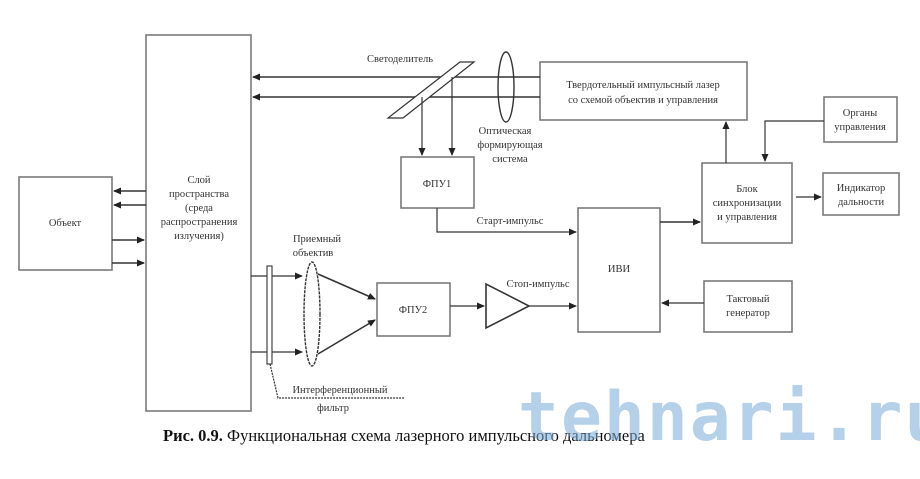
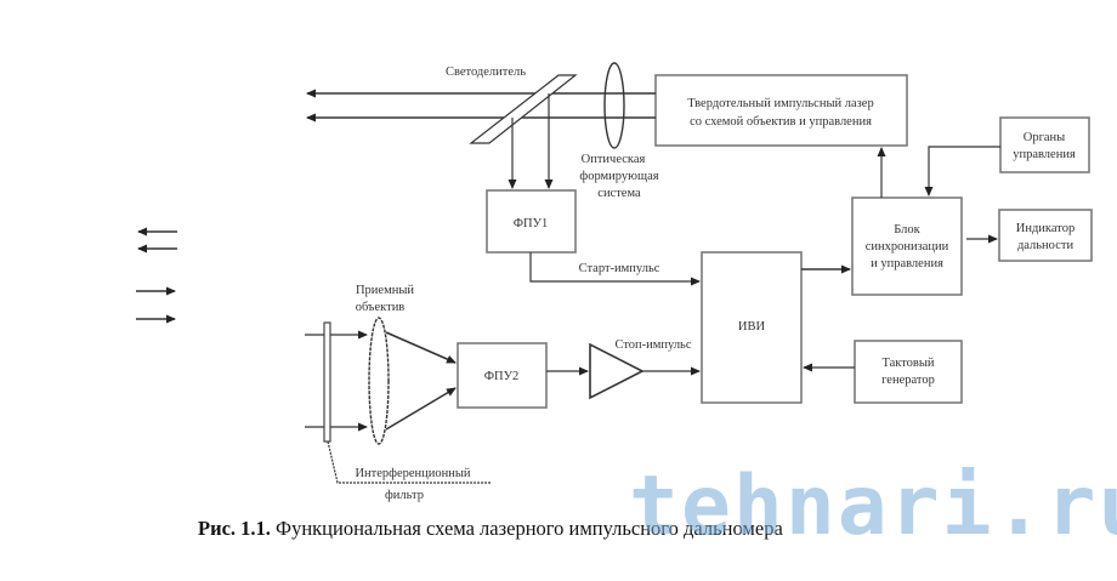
- Объект
- Слой
- пространства
- (среда
- распространения
- излучения)
  Твердотельный импульсный лазер
  со схемой объектив и управления
  Оптическая
  формирующая
  система
  Светоделитель
  ФПУ1
  Старт-импульс
  ИВИ
  Блок
  синхронизации
  и управления
  Органы
  управления
  Индикатор
  дальности
  Тактовый
  генератор
  Интерференционный
  фильтр
  Приемный
  объектив
  ФПУ2
  Стоп-импульс
- Рис. 0.9. Функциональная схема лазерного импульсного дальномера
+ Рис. 1.1. Функциональная схема лазерного импульсного дальномера
  tehnari.r
